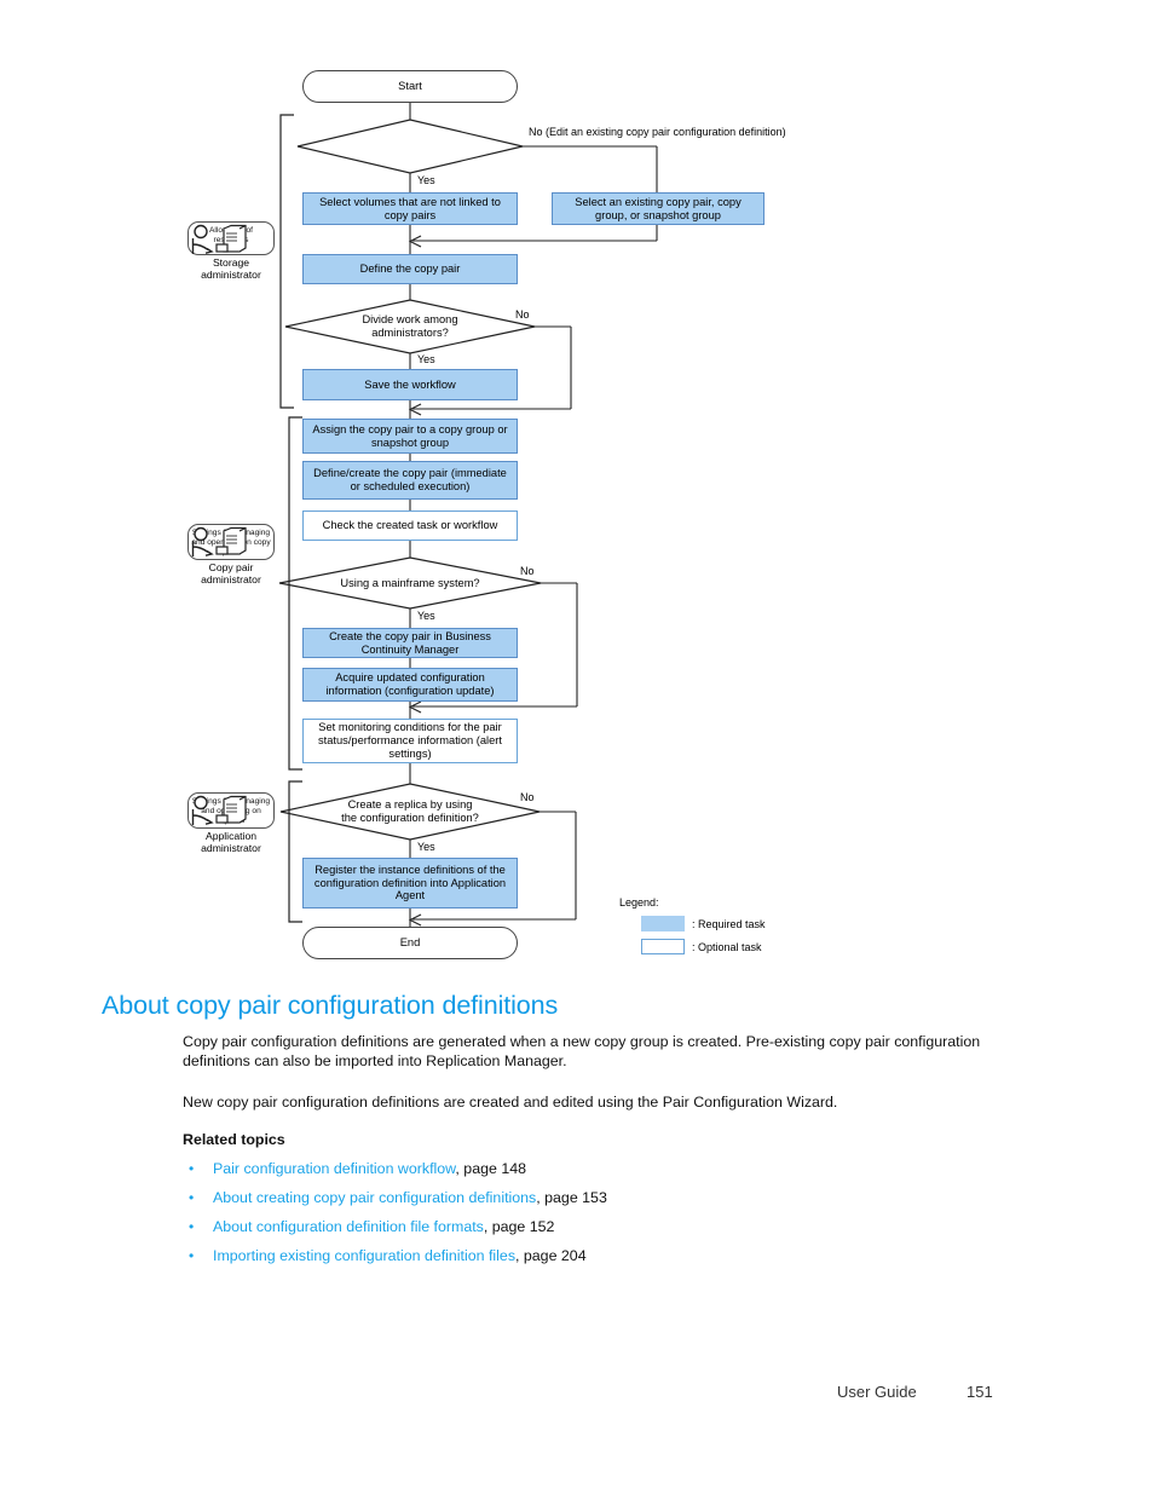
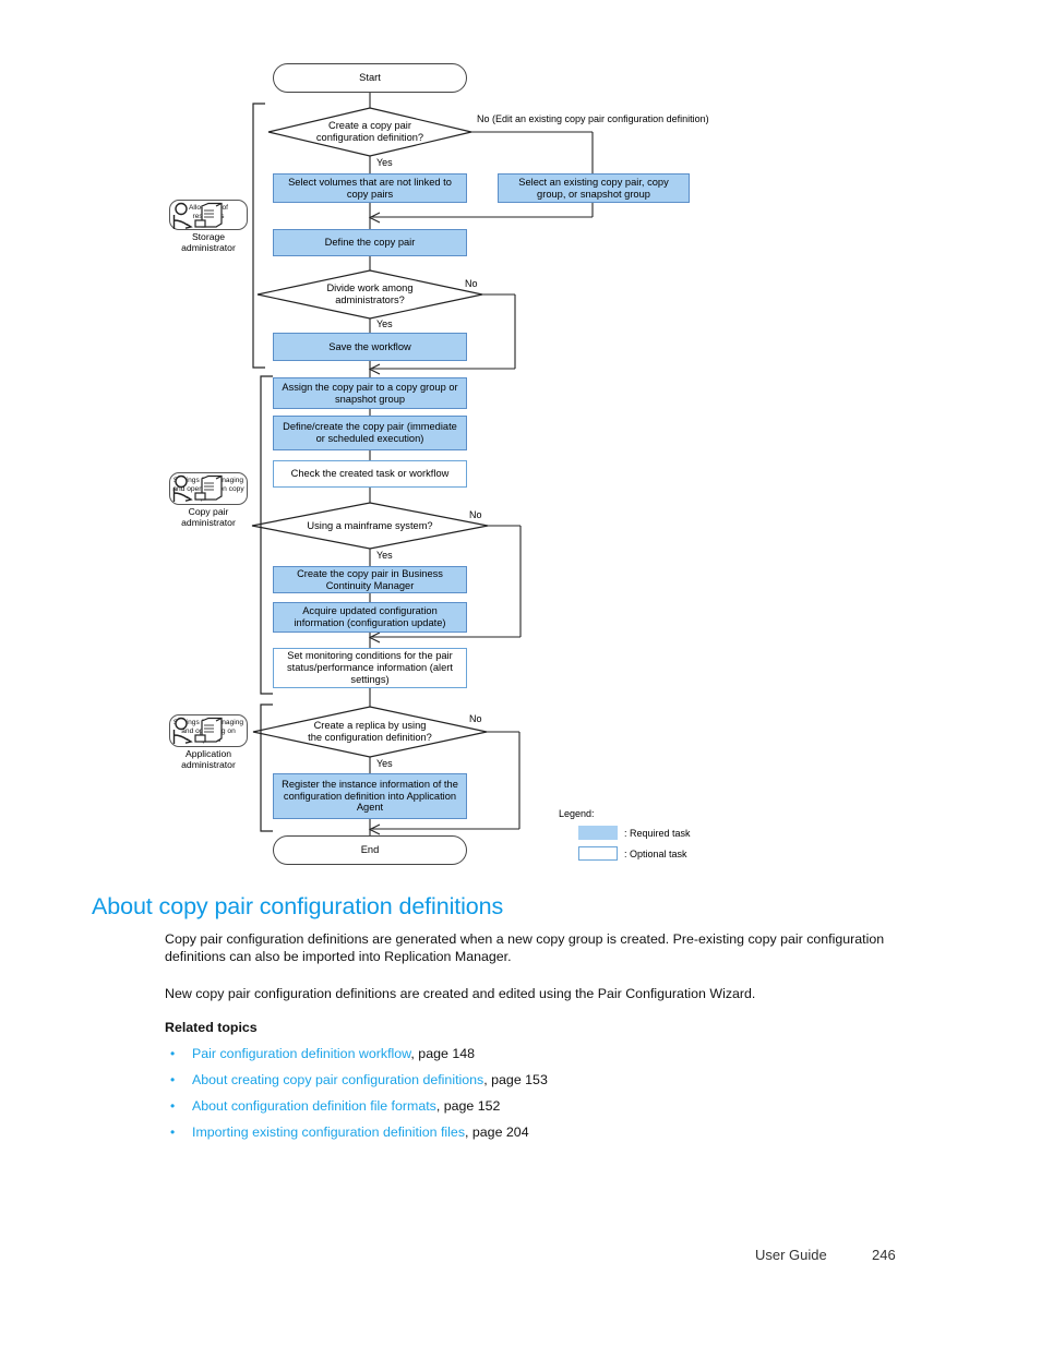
  Start
  End
+ Create a copy pair
+ configuration definition?
  Divide work among
  administrators?
  Using a mainframe system?
  Create a replica by using
  the configuration definition?
  No (Edit an existing copy pair configuration definition)
  Yes
  No
  Yes
  No
  Yes
  No
  Yes
  Select volumes that are not linked to copy pairs
  Select an existing copy pair, copy group, or snapshot group
  Define the copy pair
  Save the workflow
  Assign the copy pair to a copy group or snapshot group
  Define/create the copy pair (immediate or scheduled execution)
  Check the created task or workflow
  Create the copy pair in Business Continuity Manager
  Acquire updated configuration information (configuration update)
  Set monitoring conditions for the pair status/performance information (alert settings)
- Register the instance definitions of the configuration definition into Application Agent
+ Register the instance information of the configuration definition into Application Agent
  Storage administrator
  Copy pair administrator
  Application administrator
  Legend:
  : Required task
  : Optional task
  About copy pair configuration definitions
  Copy pair configuration definitions are generated when a new copy group is created. Pre-existing copy pair configuration definitions can also be imported into Replication Manager.
  New copy pair configuration definitions are created and edited using the Pair Configuration Wizard.
  Related topics
  •
  Pair configuration definition workflow, page 148
  •
  About creating copy pair configuration definitions, page 153
  •
  About configuration definition file formats, page 152
  •
  Importing existing configuration definition files, page 204
  User Guide
- 151
+ 246
